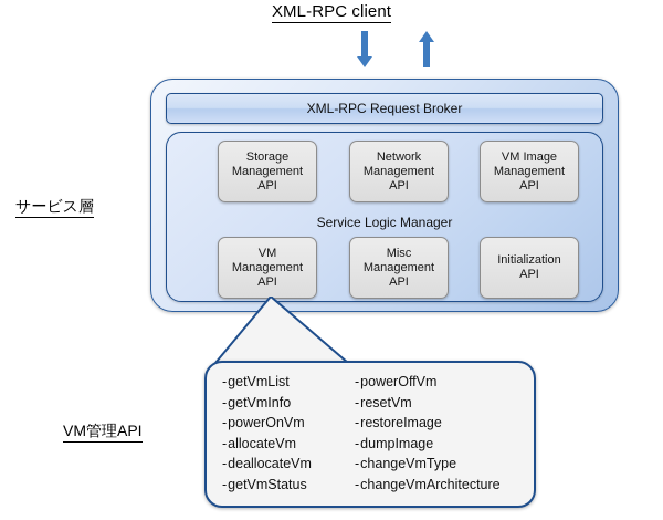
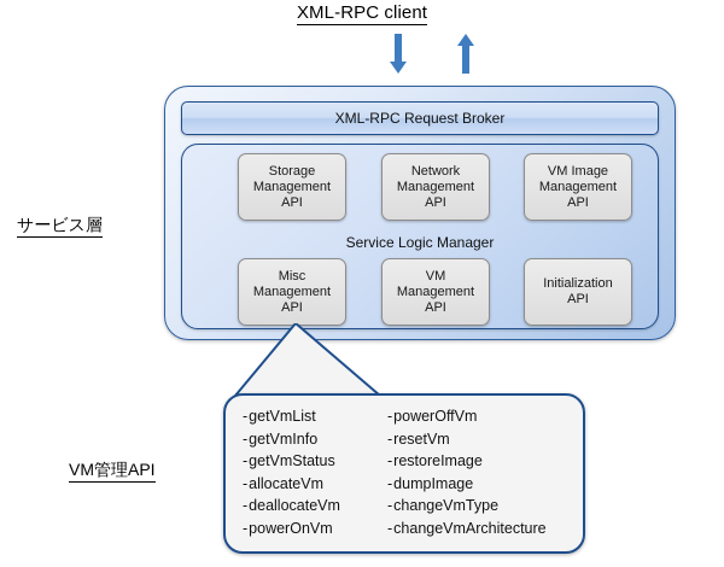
  XML-RPC client
  XML-RPC Request Broker
  Service Logic Manager
  Storage
  Management
  API
  Network
  Management
  API
  VM Image
  Management
  API
- VM
+ Misc
  Management
  API
- Misc
+ VM
  Management
  API
  Initialization
  API
  サービス層
  VM管理API
  -getVmList
  -getVmInfo
- -powerOnVm
+ -getVmStatus
  -allocateVm
  -deallocateVm
- -getVmStatus
+ -powerOnVm
  -powerOffVm
  -resetVm
  -restoreImage
  -dumpImage
  -changeVmType
  -changeVmArchitecture
